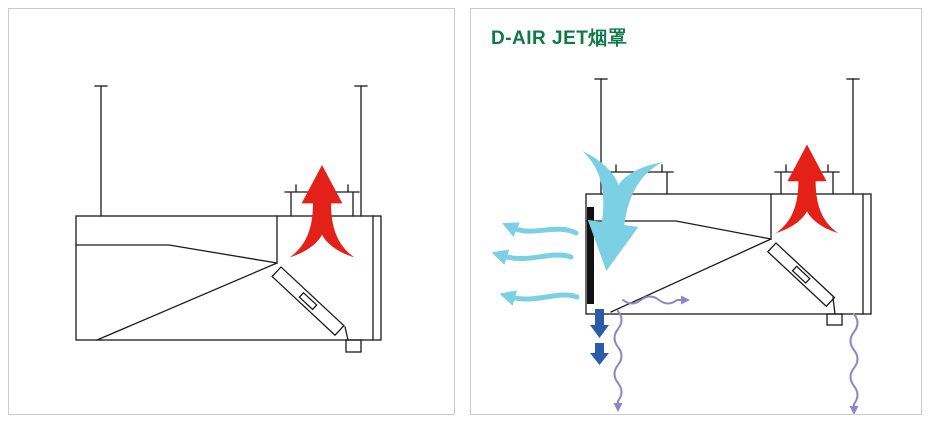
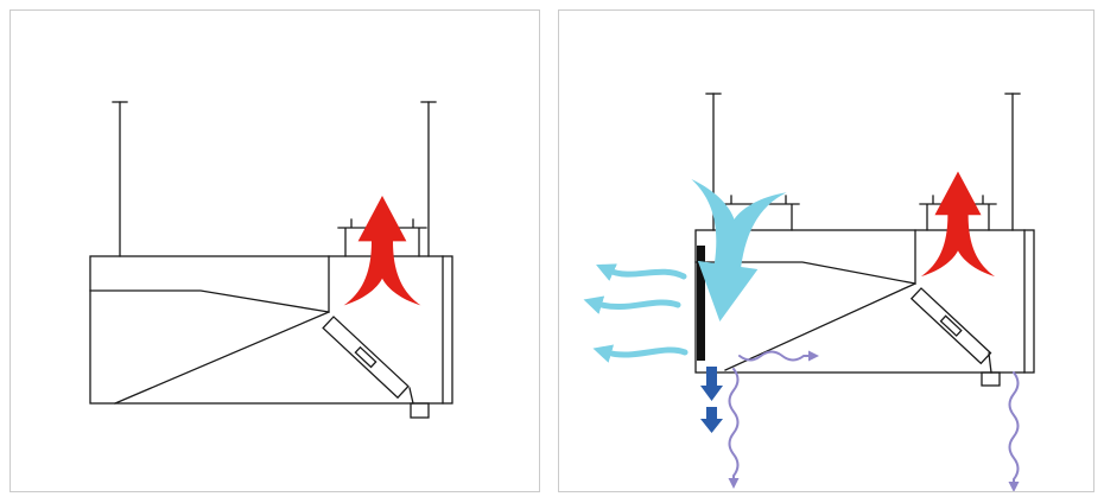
- D-AIR JET烟罩
